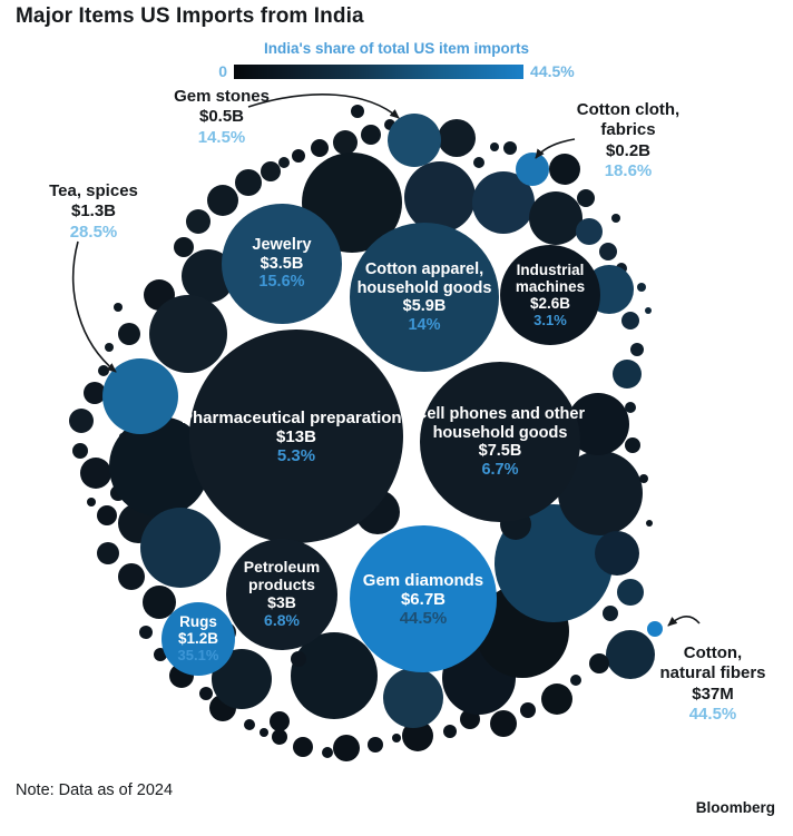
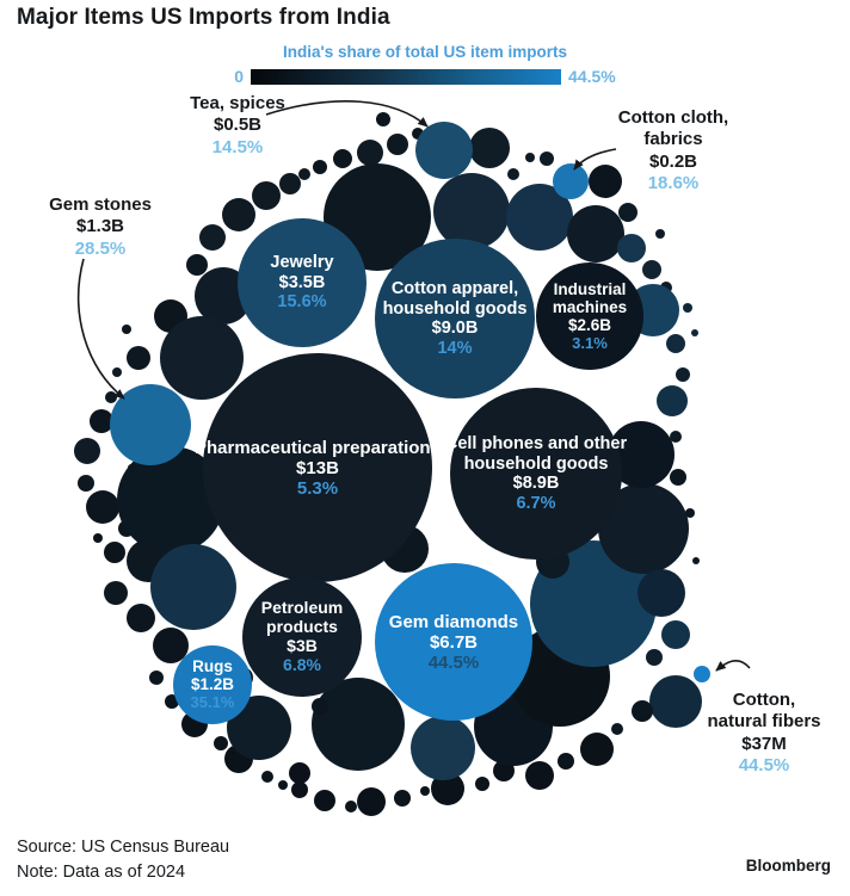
  Major Items US Imports from India
  India's share of total US item imports
  0
  44.5%
  Pharmaceutical preparations
  $13B
  5.3%
  Cell phones and other household goods
- $7.5B
+ $8.9B
  6.7%
  Gem diamonds
  $6.7B
  44.5%
  Cotton apparel, household goods
- $5.9B
+ $9.0B
  14%
  Jewelry
  $3.5B
  15.6%
  Petroleum products
  $3B
  6.8%
  Industrial machines
  $2.6B
  3.1%
  Rugs
  $1.2B
  35.1%
- Gem stones
+ Tea, spices
  $0.5B
  14.5%
  Cotton cloth,
  fabrics
  $0.2B
  18.6%
- Tea, spices
+ Gem stones
  $1.3B
  28.5%
  Cotton,
  natural fibers
  $37M
  44.5%
+ Source: US Census Bureau
  Note: Data as of 2024
  Bloomberg
